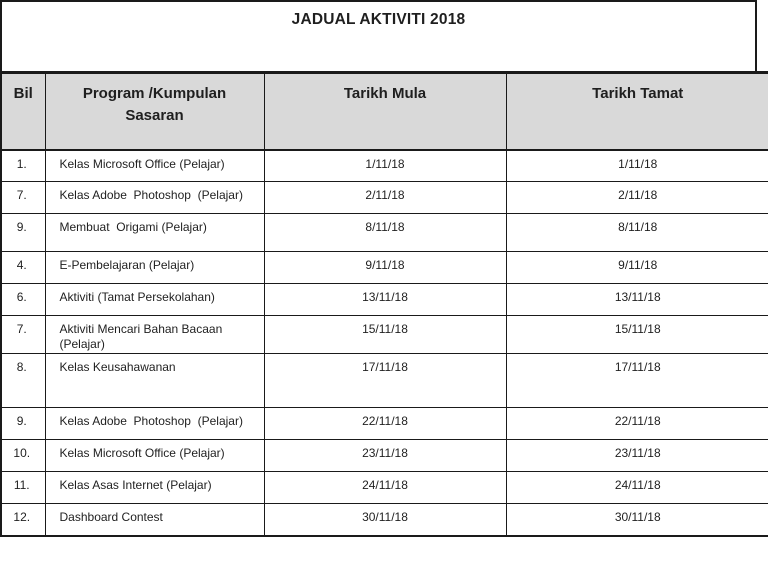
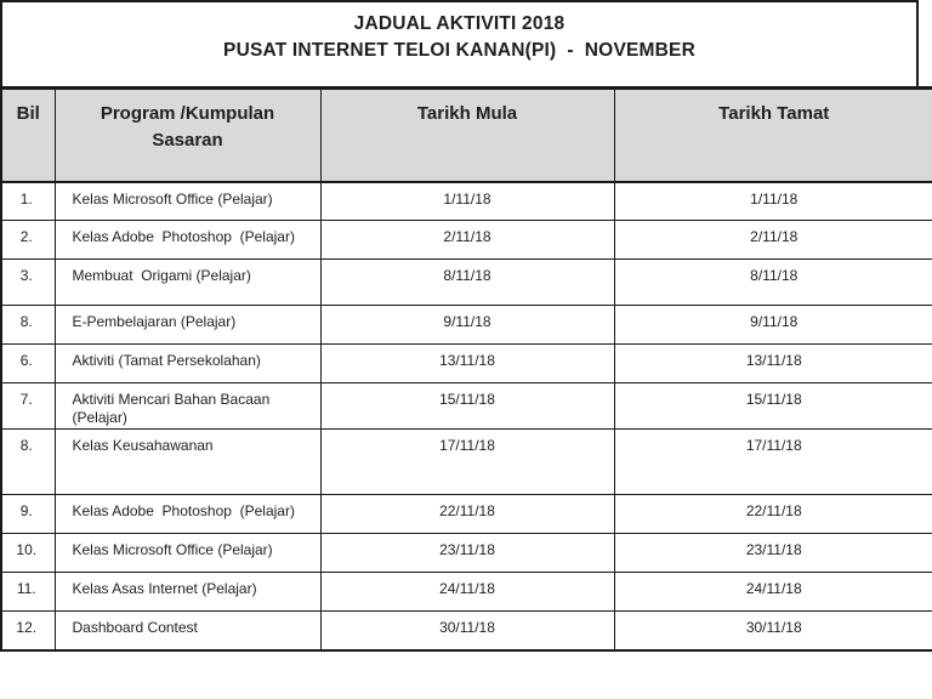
  JADUAL AKTIVITI 2018
+ PUSAT INTERNET TELOI KANAN(PI) - NOVEMBER
  Bil	Program /Kumpulan Sasaran	Tarikh Mula	Tarikh Tamat
  1.	Kelas Microsoft Office (Pelajar)	1/11/18	1/11/18
- 7.	Kelas Adobe Photoshop (Pelajar)	2/11/18	2/11/18
+ 2.	Kelas Adobe Photoshop (Pelajar)	2/11/18	2/11/18
- 9.	Membuat Origami (Pelajar)	8/11/18	8/11/18
+ 3.	Membuat Origami (Pelajar)	8/11/18	8/11/18
- 4.	E-Pembelajaran (Pelajar)	9/11/18	9/11/18
+ 8.	E-Pembelajaran (Pelajar)	9/11/18	9/11/18
  6.	Aktiviti (Tamat Persekolahan)	13/11/18	13/11/18
  7.	Aktiviti Mencari Bahan Bacaan (Pelajar)	15/11/18	15/11/18
  8.	Kelas Keusahawanan	17/11/18	17/11/18
  9.	Kelas Adobe Photoshop (Pelajar)	22/11/18	22/11/18
  10.	Kelas Microsoft Office (Pelajar)	23/11/18	23/11/18
  11.	Kelas Asas Internet (Pelajar)	24/11/18	24/11/18
  12.	Dashboard Contest	30/11/18	30/11/18
